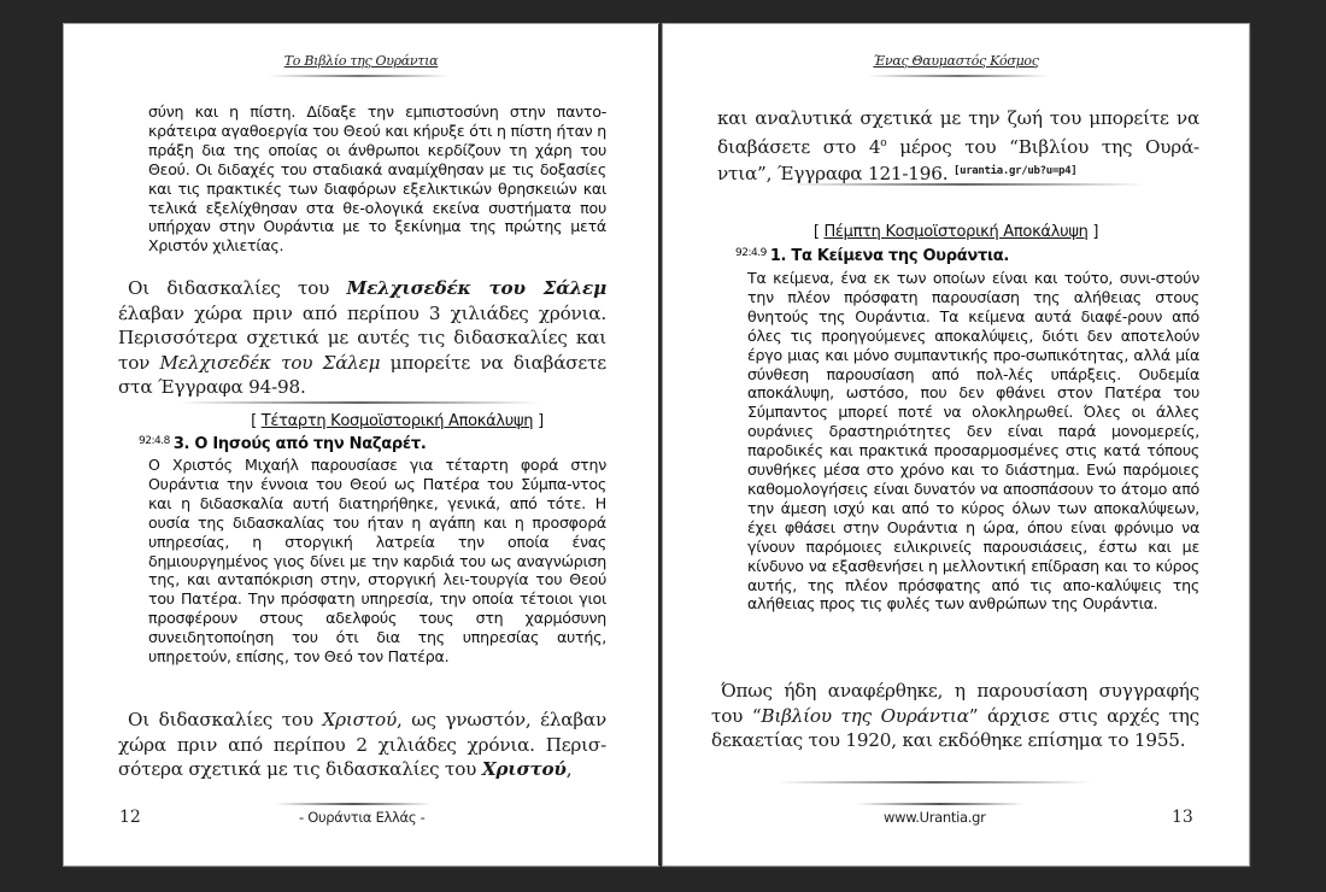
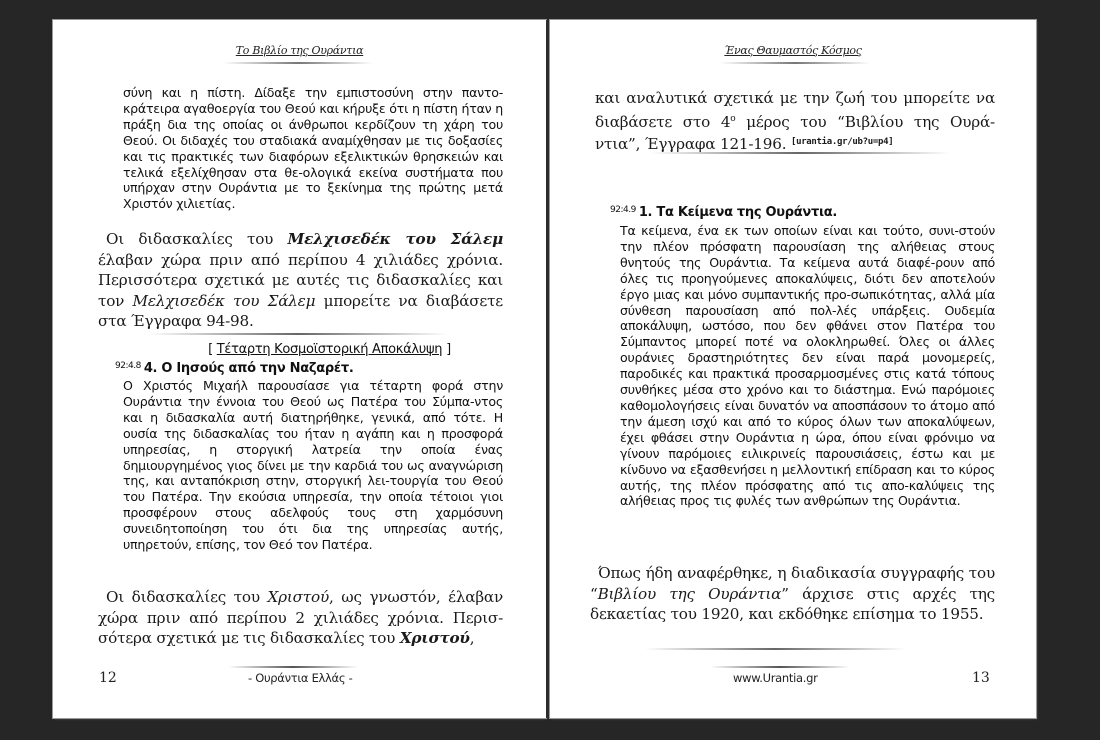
  Το Βιβλίο της Ουράντια
  σύνη και η πίστη. Δίδαξε την εμπιστοσύνη στην παντο-κράτειρα αγαθοεργία του Θεού και κήρυξε ότι η πίστη ήταν η πράξη δια της οποίας οι άνθρωποι κερδίζουν τη χάρη του Θεού. Οι διδαχές του σταδιακά αναμίχθησαν με τις δοξασίες και τις πρακτικές των διαφόρων εξελικτικών θρησκειών και τελικά εξελίχθησαν στα θε-ολογικά εκείνα συστήματα που υπήρχαν στην Ουράντια με το ξεκίνημα της πρώτης μετά Χριστόν χιλιετίας.
- Οι διδασκαλίες του Μελχισεδέκ του Σάλεμ έλαβαν χώρα πριν από περίπου 3 χιλιάδες χρόνια. Περισσότερα σχετικά με αυτές τις διδασκαλίες και τον Μελχισεδέκ του Σάλεμ μπορείτε να διαβάσετε στα Έγγραφα 94-98.
+ Οι διδασκαλίες του Μελχισεδέκ του Σάλεμ έλαβαν χώρα πριν από περίπου 4 χιλιάδες χρόνια. Περισσότερα σχετικά με αυτές τις διδασκαλίες και τον Μελχισεδέκ του Σάλεμ μπορείτε να διαβάσετε στα Έγγραφα 94-98.
  [ Τέταρτη Κοσμοϊστορική Αποκάλυψη ]
- 92:4.8 3. Ο Ιησούς από την Ναζαρέτ.
+ 92:4.8 4. Ο Ιησούς από την Ναζαρέτ.
- Ο Χριστός Μιχαήλ παρουσίασε για τέταρτη φορά στην Ουράντια την έννοια του Θεού ως Πατέρα του Σύμπα-ντος και η διδασκαλία αυτή διατηρήθηκε, γενικά, από τότε. Η ουσία της διδασκαλίας του ήταν η αγάπη και η προσφορά υπηρεσίας, η στοργική λατρεία την οποία ένας δημιουργημένος γιος δίνει με την καρδιά του ως αναγνώριση της, και ανταπόκριση στην, στοργική λει-τουργία του Θεού του Πατέρα. Την πρόσφατη υπηρεσία, την οποία τέτοιοι γιοι προσφέρουν στους αδελφούς τους στη χαρμόσυνη συνειδητοποίηση του ότι δια της υπηρεσίας αυτής, υπηρετούν, επίσης, τον Θεό τον Πατέρα.
+ Ο Χριστός Μιχαήλ παρουσίασε για τέταρτη φορά στην Ουράντια την έννοια του Θεού ως Πατέρα του Σύμπα-ντος και η διδασκαλία αυτή διατηρήθηκε, γενικά, από τότε. Η ουσία της διδασκαλίας του ήταν η αγάπη και η προσφορά υπηρεσίας, η στοργική λατρεία την οποία ένας δημιουργημένος γιος δίνει με την καρδιά του ως αναγνώριση της, και ανταπόκριση στην, στοργική λει-τουργία του Θεού του Πατέρα. Την εκούσια υπηρεσία, την οποία τέτοιοι γιοι προσφέρουν στους αδελφούς τους στη χαρμόσυνη συνειδητοποίηση του ότι δια της υπηρεσίας αυτής, υπηρετούν, επίσης, τον Θεό τον Πατέρα.
  Οι διδασκαλίες του Χριστού, ως γνωστόν, έλαβαν χώρα πριν από περίπου 2 χιλιάδες χρόνια. Περισ-σότερα σχετικά με τις διδασκαλίες του Χριστού,
  12
  - Ουράντια Ελλάς -
  Ένας Θαυμαστός Κόσμος
  και αναλυτικά σχετικά με την ζωή του μπορείτε να διαβάσετε στο 4ο μέρος του “Βιβλίου της Ουρά-ντια”, Έγγραφα 121-196. [urantia.gr/ub?u=p4]
- [ Πέμπτη Κοσμοϊστορική Αποκάλυψη ]
  92:4.9 1. Τα Κείμενα της Ουράντια.
  Τα κείμενα, ένα εκ των οποίων είναι και τούτο, συνι-στούν την πλέον πρόσφατη παρουσίαση της αλήθειας στους θνητούς της Ουράντια. Τα κείμενα αυτά διαφέ-ρουν από όλες τις προηγούμενες αποκαλύψεις, διότι δεν αποτελούν έργο μιας και μόνο συμπαντικής προ-σωπικότητας, αλλά μία σύνθεση παρουσίαση από πολ-λές υπάρξεις. Ουδεμία αποκάλυψη, ωστόσο, που δεν φθάνει στον Πατέρα του Σύμπαντος μπορεί ποτέ να ολοκληρωθεί. Όλες οι άλλες ουράνιες δραστηριότητες δεν είναι παρά μονομερείς, παροδικές και πρακτικά προσαρμοσμένες στις κατά τόπους συνθήκες μέσα στο χρόνο και το διάστημα. Ενώ παρόμοιες καθομολογήσεις είναι δυνατόν να αποσπάσουν το άτομο από την άμεση ισχύ και από το κύρος όλων των αποκαλύψεων, έχει φθάσει στην Ουράντια η ώρα, όπου είναι φρόνιμο να γίνουν παρόμοιες ειλικρινείς παρουσιάσεις, έστω και με κίνδυνο να εξασθενήσει η μελλοντική επίδραση και το κύρος αυτής, της πλέον πρόσφατης από τις απο-καλύψεις της αλήθειας προς τις φυλές των ανθρώπων της Ουράντια.
- Όπως ήδη αναφέρθηκε, η παρουσίαση συγγραφής του “Βιβλίου της Ουράντια” άρχισε στις αρχές της δεκαετίας του 1920, και εκδόθηκε επίσημα το 1955.
+ Όπως ήδη αναφέρθηκε, η διαδικασία συγγραφής του “Βιβλίου της Ουράντια” άρχισε στις αρχές της δεκαετίας του 1920, και εκδόθηκε επίσημα το 1955.
  www.Urantia.gr
  13
